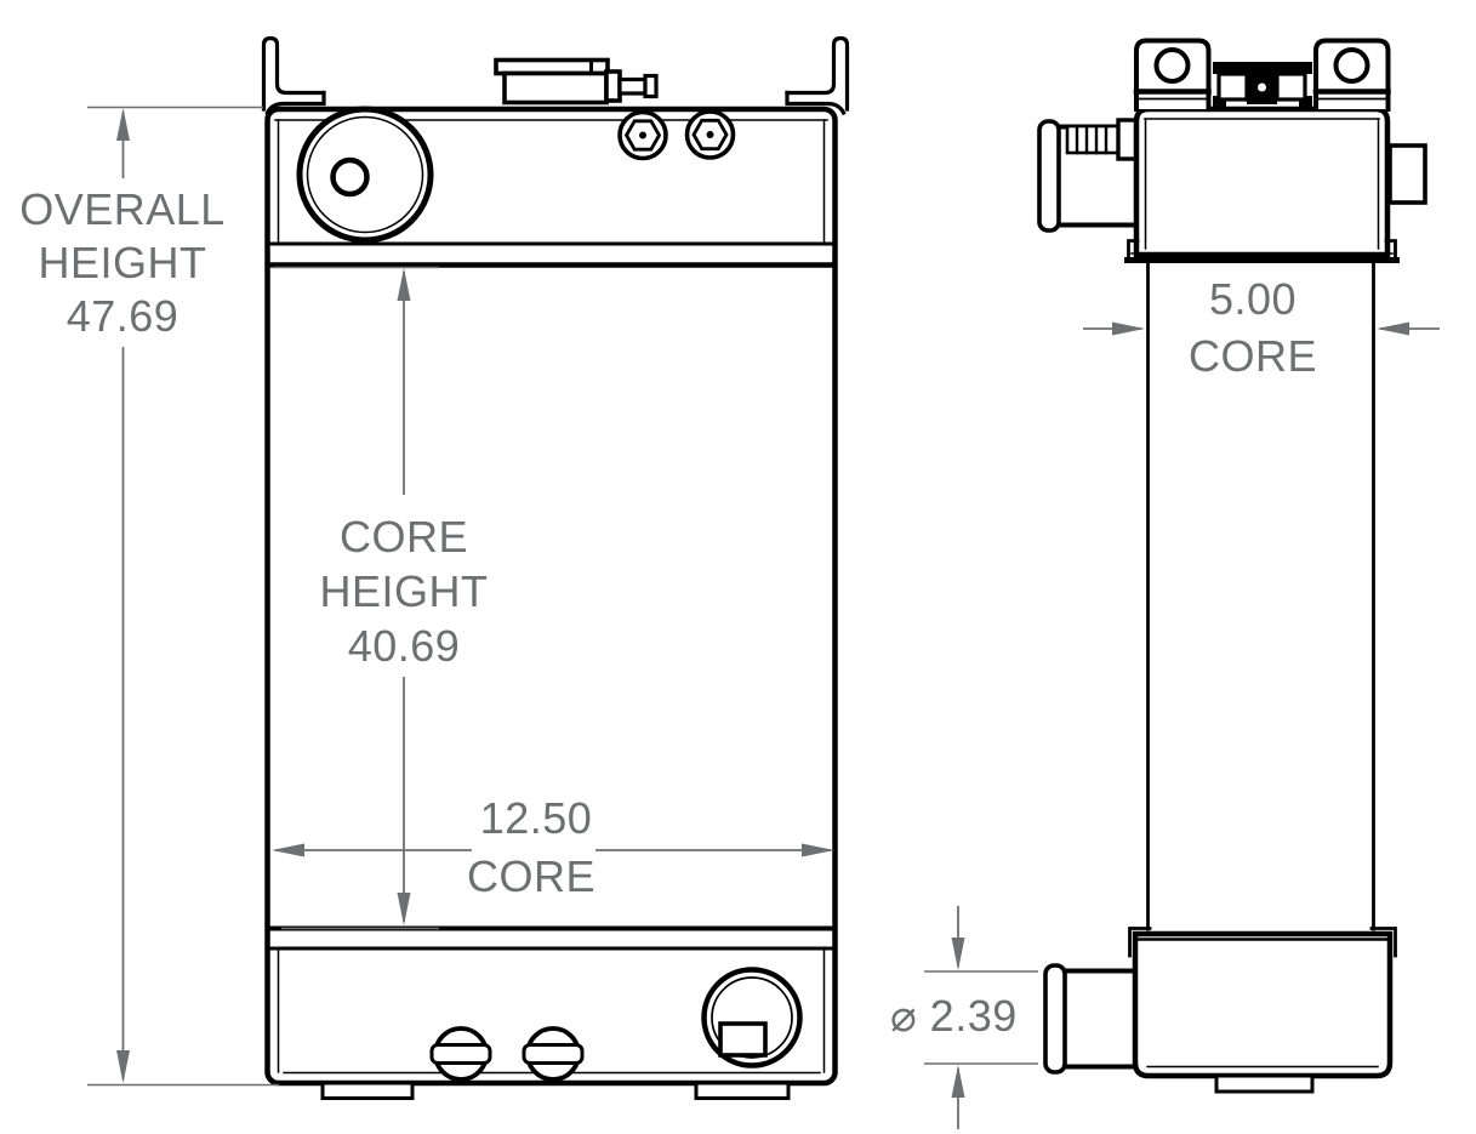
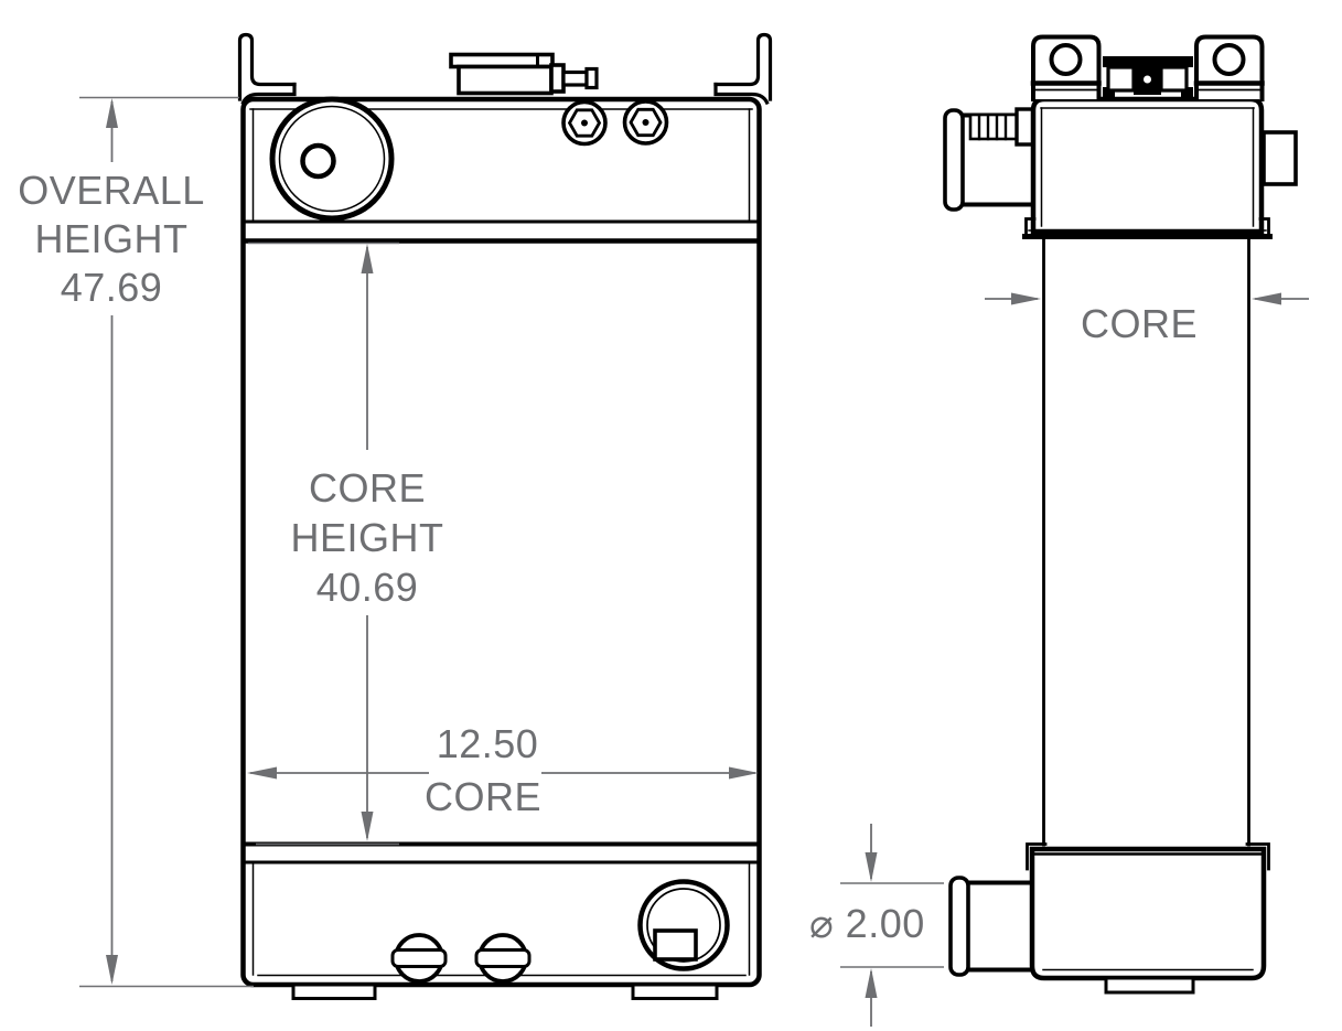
  OVERALL
  HEIGHT
  47.69
  CORE
  HEIGHT
  40.69
  12.50
  CORE
- 5.00
  CORE
- ⌀ 2.39
+ ⌀ 2.00
